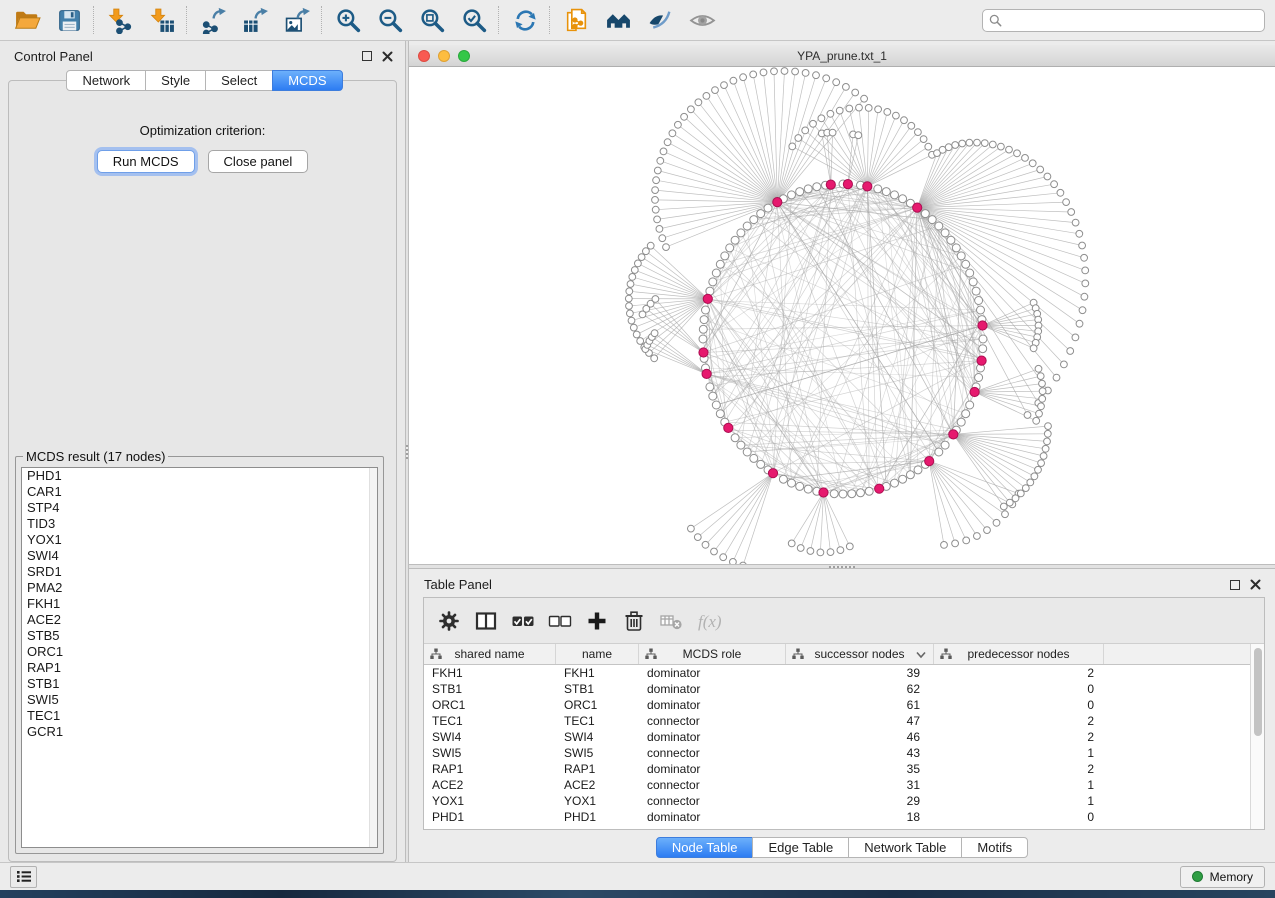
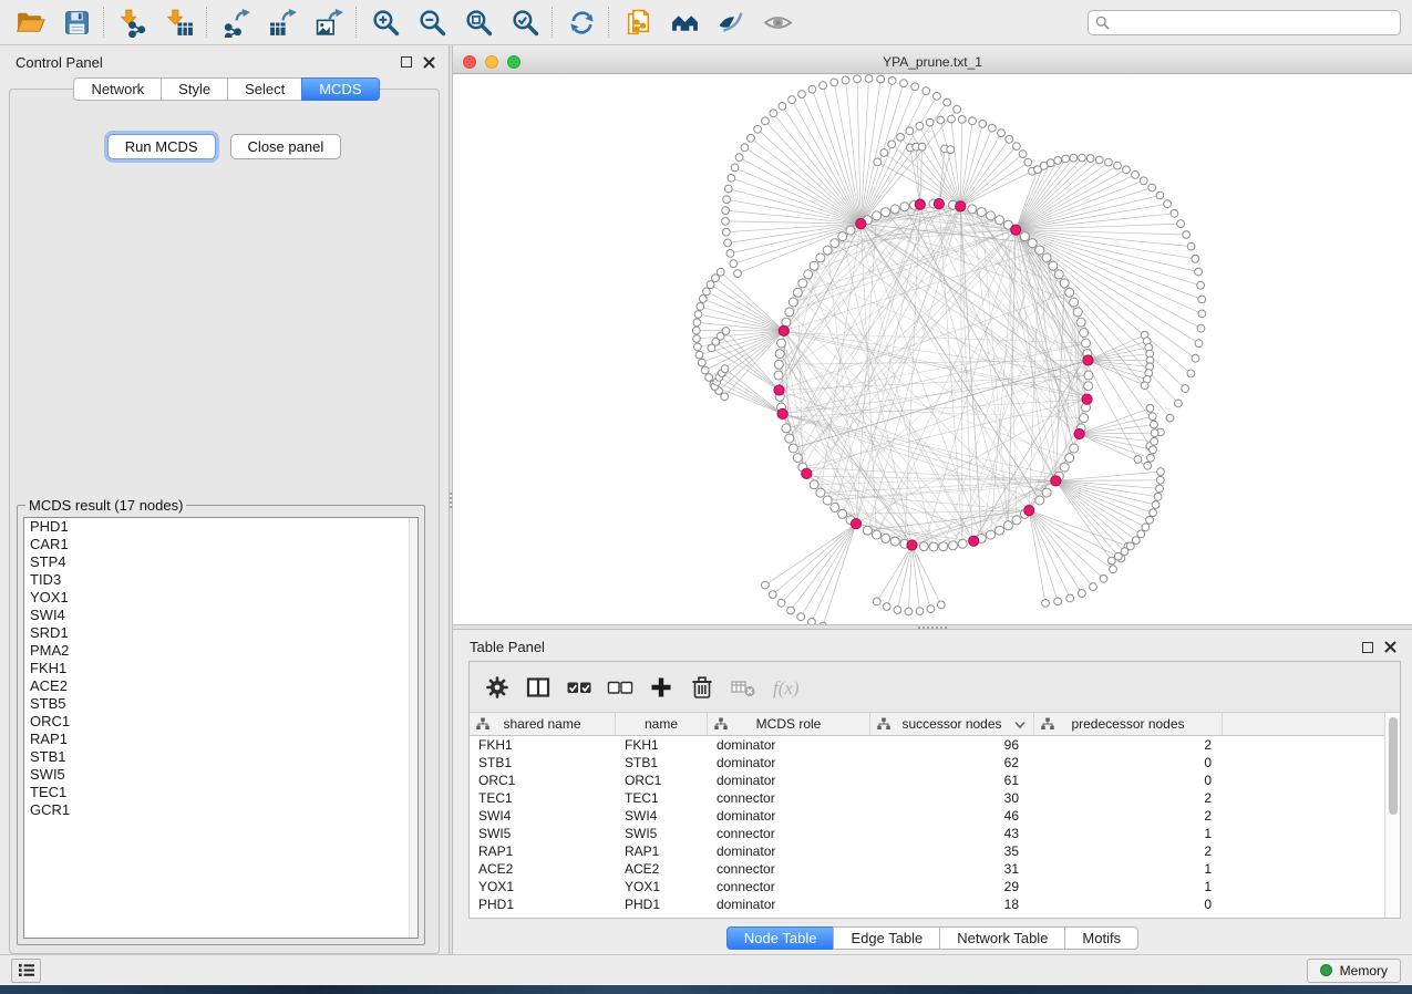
  Control Panel
  Network
  Style
  Select
  MCDS
- Optimization criterion:
  Run MCDS
  Close panel
  MCDS result (17 nodes)
  PHD1
  CAR1
  STP4
  TID3
  YOX1
  SWI4
  SRD1
  PMA2
  FKH1
  ACE2
  STB5
  ORC1
  RAP1
  STB1
  SWI5
  TEC1
  GCR1
  YPA_prune.txt_1
  Table Panel
  f(x)
  shared name
  name
  MCDS role
  successor nodes
  predecessor nodes
  FKH1
  FKH1
  dominator
- 39
+ 96
  2
  STB1
  STB1
  dominator
  62
  0
  ORC1
  ORC1
  dominator
  61
  0
  TEC1
  TEC1
  connector
- 47
+ 30
  2
  SWI4
  SWI4
  dominator
  46
  2
  SWI5
  SWI5
  connector
  43
  1
  RAP1
  RAP1
  dominator
  35
  2
  ACE2
  ACE2
  connector
  31
  1
  YOX1
  YOX1
  connector
  29
  1
  PHD1
  PHD1
  dominator
  18
  0
  Node Table
  Edge Table
  Network Table
  Motifs
  Memory
